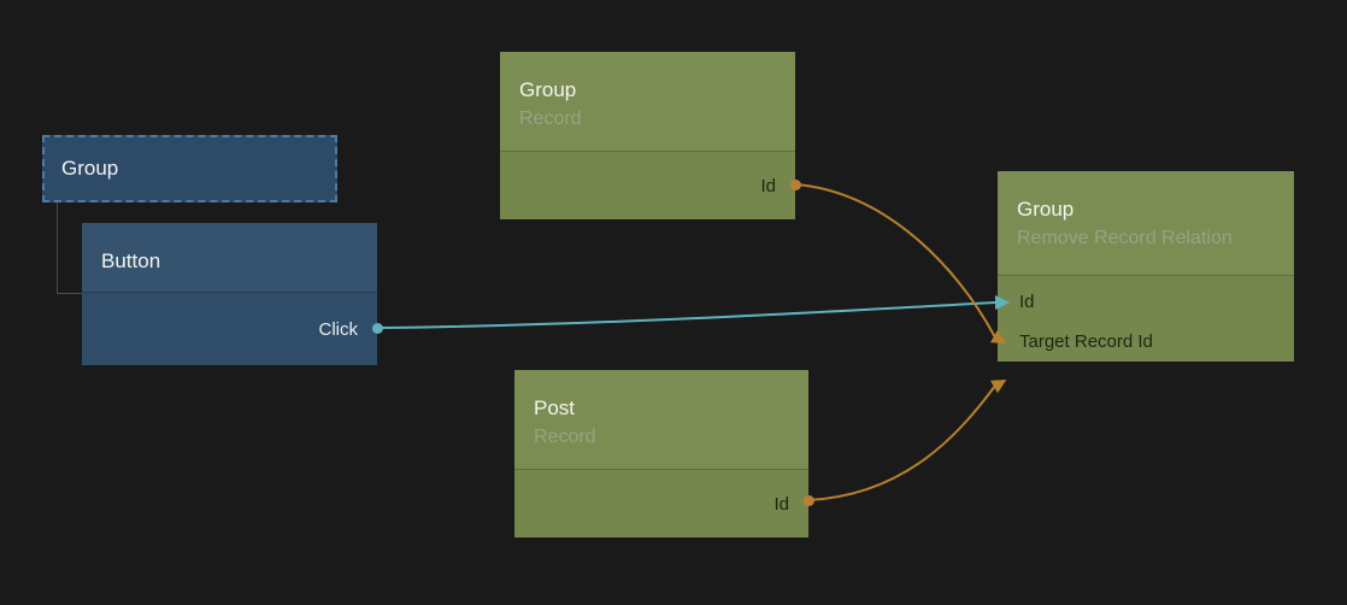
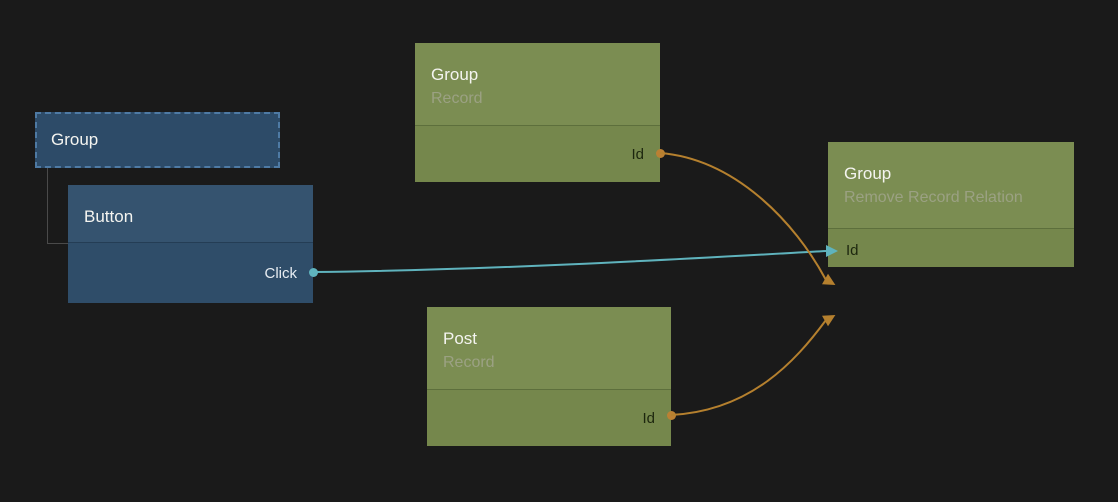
  Group
  Button
  Click
  Group
  Record
  Id
  Post
  Record
  Id
  Group
  Remove Record Relation
  Id
- Target Record Id
